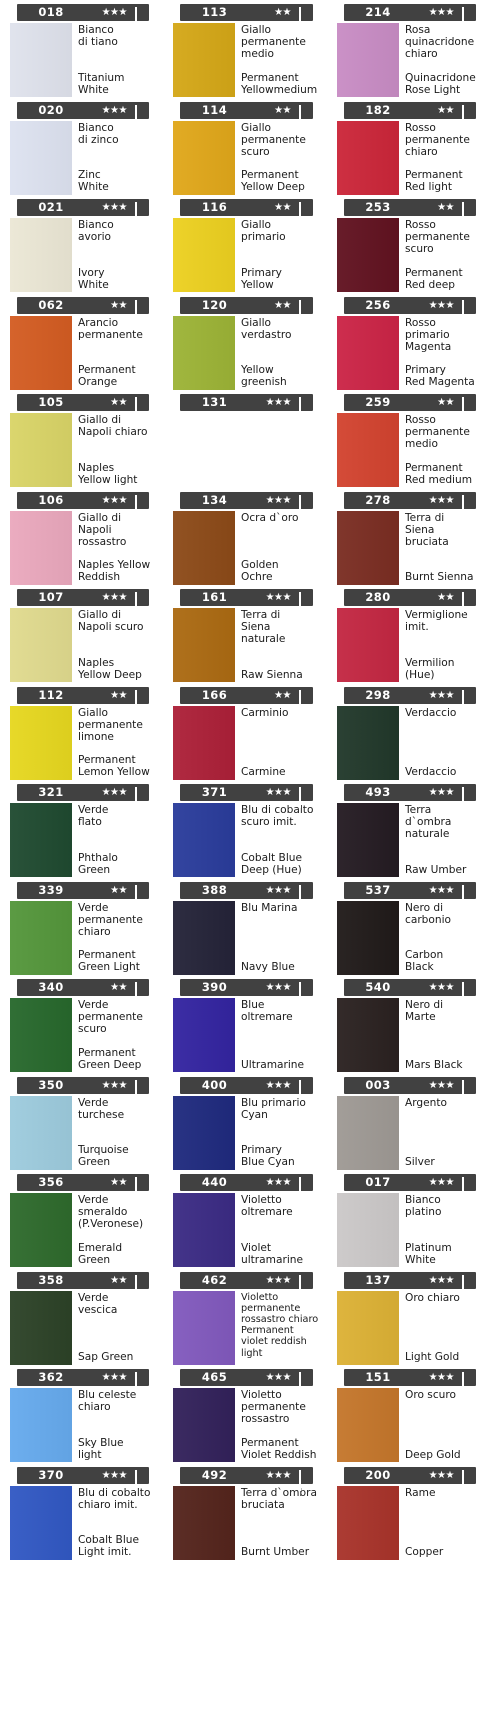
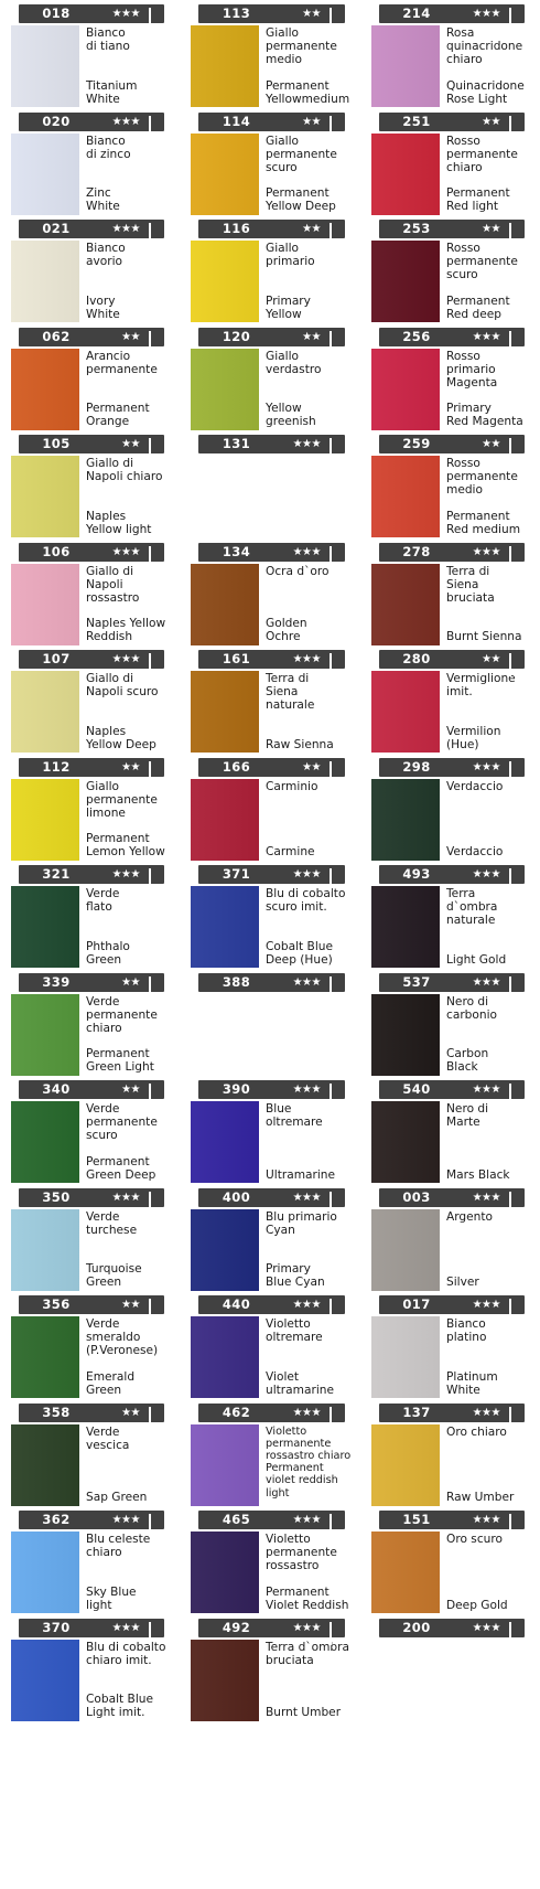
  018
  ★★★
  Bianco
  di tiano
  Titanium
  White
  113
  ★★
  Giallo
  permanente
  medio
  Permanent
  Yellowmedium
  214
  ★★★
  Rosa
  quinacridone
  chiaro
  Quinacridone
  Rose Light
  020
  ★★★
  Bianco
  di zinco
  Zinc
  White
  114
  ★★
  Giallo
  permanente
  scuro
  Permanent
  Yellow Deep
- 182
+ 251
  ★★
  Rosso
  permanente
  chiaro
  Permanent
  Red light
  021
  ★★★
  Bianco
  avorio
  Ivory
  White
  116
  ★★
  Giallo
  primario
  Primary
  Yellow
  253
  ★★
  Rosso
  permanente
  scuro
  Permanent
  Red deep
  062
  ★★
  Arancio
  permanente
  Permanent
  Orange
  120
  ★★
  Giallo
  verdastro
  Yellow
  greenish
  256
  ★★★
  Rosso
  primario
  Magenta
  Primary
  Red Magenta
  105
  ★★
  Giallo di
  Napoli chiaro
  Naples
  Yellow light
  131
  ★★★
  259
  ★★
  Rosso
  permanente
  medio
  Permanent
  Red medium
  106
  ★★★
  Giallo di
  Napoli rossastro
  Naples Yellow
  Reddish
  134
  ★★★
  Ocra d`oro
  Golden
  Ochre
  278
  ★★★
  Terra di
  Siena
  bruciata
  Burnt Sienna
  107
  ★★★
  Giallo di
  Napoli scuro
  Naples
  Yellow Deep
  161
  ★★★
  Terra di
  Siena
  naturale
  Raw Sienna
  280
  ★★
  Vermiglione
  imit.
  Vermilion
  (Hue)
  112
  ★★
  Giallo
  permanente
  limone
  Permanent
  Lemon Yellow
  166
  ★★
  Carminio
  Carmine
  298
  ★★★
  Verdaccio
  Verdaccio
  321
  ★★★
  Verde
  flato
  Phthalo
  Green
  371
  ★★★
  Blu di cobalto
  scuro imit.
  Cobalt Blue
  Deep (Hue)
  493
  ★★★
  Terra
  d`ombra
  naturale
- Raw Umber
+ Light Gold
  339
  ★★
  Verde
  permanente
  chiaro
  Permanent
  Green Light
  388
  ★★★
- Blu Marina
- Navy Blue
  537
  ★★★
  Nero di
  carbonio
  Carbon
  Black
  340
  ★★
  Verde
  permanente
  scuro
  Permanent
  Green Deep
  390
  ★★★
  Blue
  oltremare
  Ultramarine
  540
  ★★★
  Nero di
  Marte
  Mars Black
  350
  ★★★
  Verde
  turchese
  Turquoise
  Green
  400
  ★★★
  Blu primario
  Cyan
  Primary
  Blue Cyan
  003
  ★★★
  Argento
  Silver
  356
  ★★
  Verde
  smeraldo
  (P.Veronese)
  Emerald
  Green
  440
  ★★★
  Violetto
  oltremare
  Violet
  ultramarine
  017
  ★★★
  Bianco
  platino
  Platinum
  White
  358
  ★★
  Verde
  vescica
  Sap Green
  462
  ★★★
  Violetto
  permanente
  rossastro chiaro
  Permanent
  violet reddish
  light
  137
  ★★★
  Oro chiaro
- Light Gold
+ Raw Umber
  362
  ★★★
  Blu celeste
  chiaro
  Sky Blue
  light
  465
  ★★★
  Violetto
  permanente
  rossastro
  Permanent
  Violet Reddish
  151
  ★★★
  Oro scuro
  Deep Gold
  370
  ★★★
  Blu di cobalto
  chiaro imit.
  Cobalt Blue
  Light imit.
  492
  ★★★
  Terra d`ombra
  bruciata
  Burnt Umber
  200
  ★★★
- Rame
- Copper
